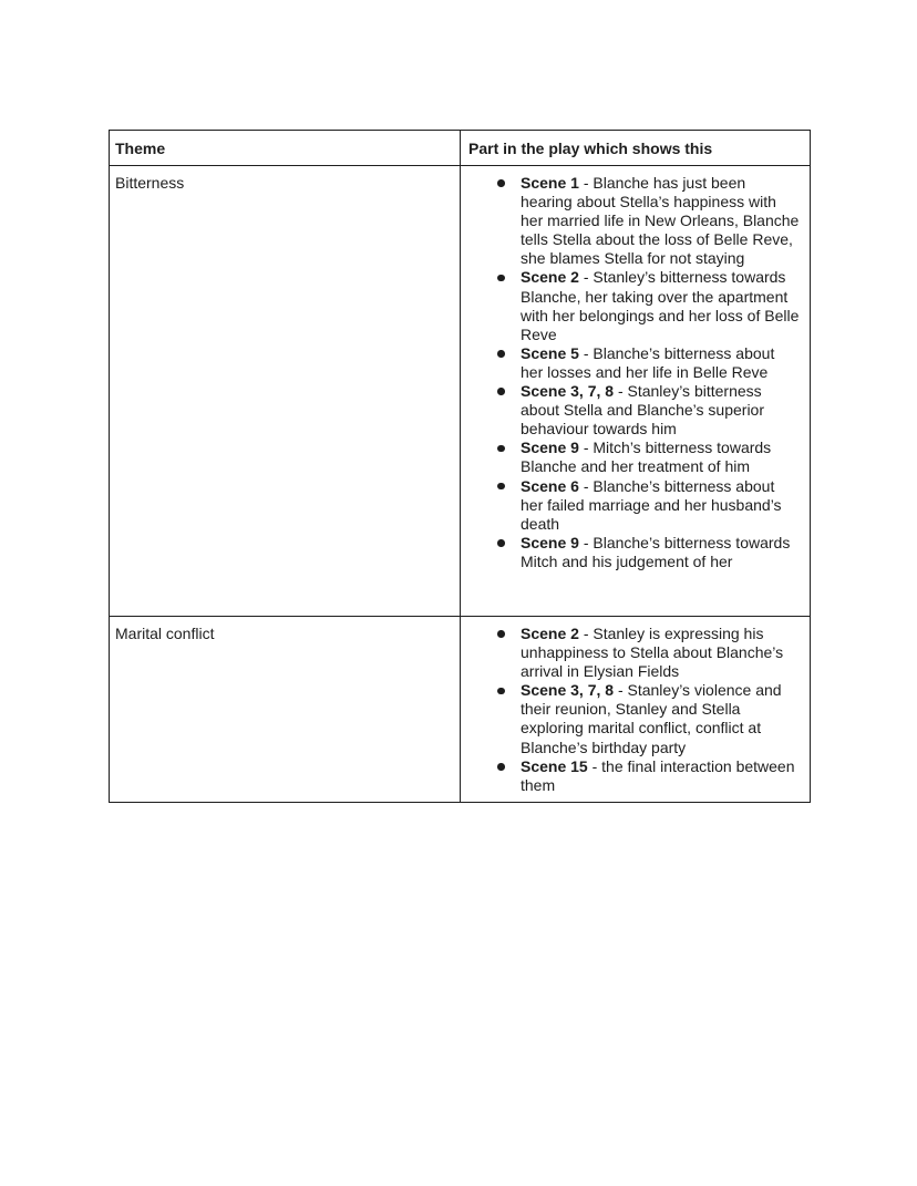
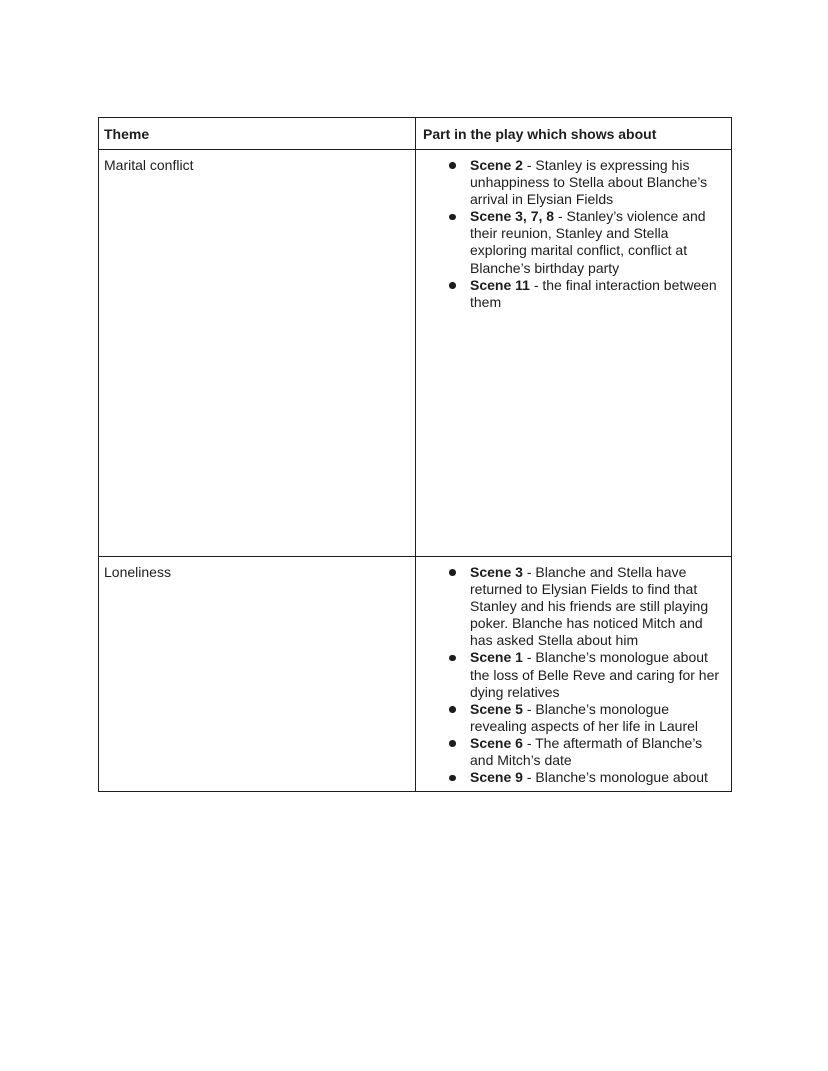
- Theme	Part in the play which shows this
+ Theme	Part in the play which shows about
- Bitterness	Scene 1 - Blanche has just been hearing about Stella’s happiness with her married life in New Orleans, Blanche tells Stella about the loss of Belle Reve, she blames Stella for not stayingScene 2 - Stanley’s bitterness towards Blanche, her taking over the apartment with her belongings and her loss of Belle ReveScene 5 - Blanche’s bitterness about her losses and her life in Belle ReveScene 3, 7, 8 - Stanley’s bitterness about Stella and Blanche’s superior behaviour towards himScene 9 - Mitch’s bitterness towards Blanche and her treatment of himScene 6 - Blanche’s bitterness about her failed marriage and her husband’s deathScene 9 - Blanche’s bitterness towards Mitch and his judgement of her
- Marital conflict	Scene 2 - Stanley is expressing his unhappiness to Stella about Blanche’s arrival in Elysian FieldsScene 3, 7, 8 - Stanley’s violence and their reunion, Stanley and Stella exploring marital conflict, conflict at Blanche’s birthday partyScene 15 - the final interaction between them
+ Marital conflict	Scene 2 - Stanley is expressing his unhappiness to Stella about Blanche’s arrival in Elysian FieldsScene 3, 7, 8 - Stanley’s violence and their reunion, Stanley and Stella exploring marital conflict, conflict at Blanche’s birthday partyScene 11 - the final interaction between them
+ Loneliness	Scene 3 - Blanche and Stella have returned to Elysian Fields to find that Stanley and his friends are still playing poker. Blanche has noticed Mitch and has asked Stella about himScene 1 - Blanche’s monologue about the loss of Belle Reve and caring for her dying relativesScene 5 - Blanche’s monologue revealing aspects of her life in LaurelScene 6 - The aftermath of Blanche’s and Mitch’s dateScene 9 - Blanche’s monologue about
